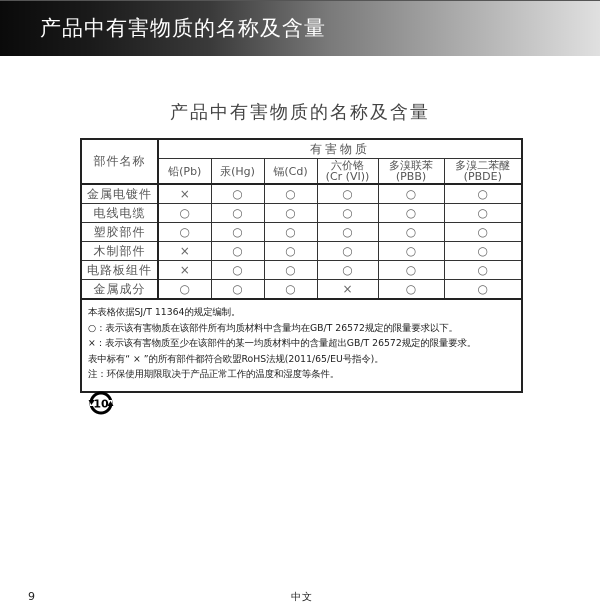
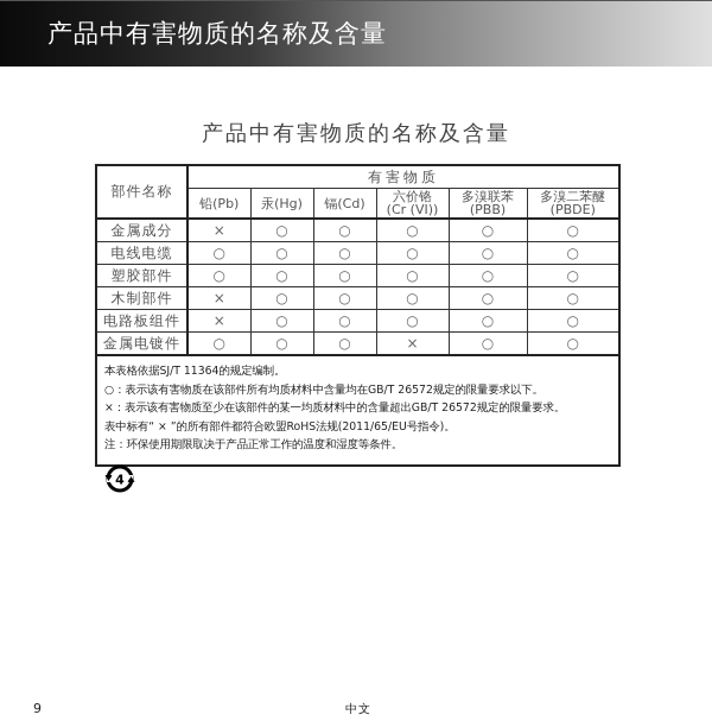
  产品中有害物质的名称及含量
  产品中有害物质的名称及含量
  部件名称	有害物质
  铅(Pb)	汞(Hg)	镉(Cd)	六价铬(Cr (VI))	多溴联苯(PBB)	多溴二苯醚(PBDE)
- 金属电镀件	×	○	○	○	○	○
+ 金属成分	×	○	○	○	○	○
  电线电缆	○	○	○	○	○	○
  塑胶部件	○	○	○	○	○	○
  木制部件	×	○	○	○	○	○
  电路板组件	×	○	○	○	○	○
- 金属成分	○	○	○	×	○	○
+ 金属电镀件	○	○	○	×	○	○
  本表格依据SJ/T 11364的规定编制。 ○：表示该有害物质在该部件所有均质材料中含量均在GB/T 26572规定的限量要求以下。 ×：表示该有害物质至少在该部件的某一均质材料中的含量超出GB/T 26572规定的限量要求。 表中标有“ × ”的所有部件都符合欧盟RoHS法规(2011/65/EU号指令)。 注：环保使用期限取决于产品正常工作的温度和湿度等条件。
- 10
+ 4
  9
  中文
